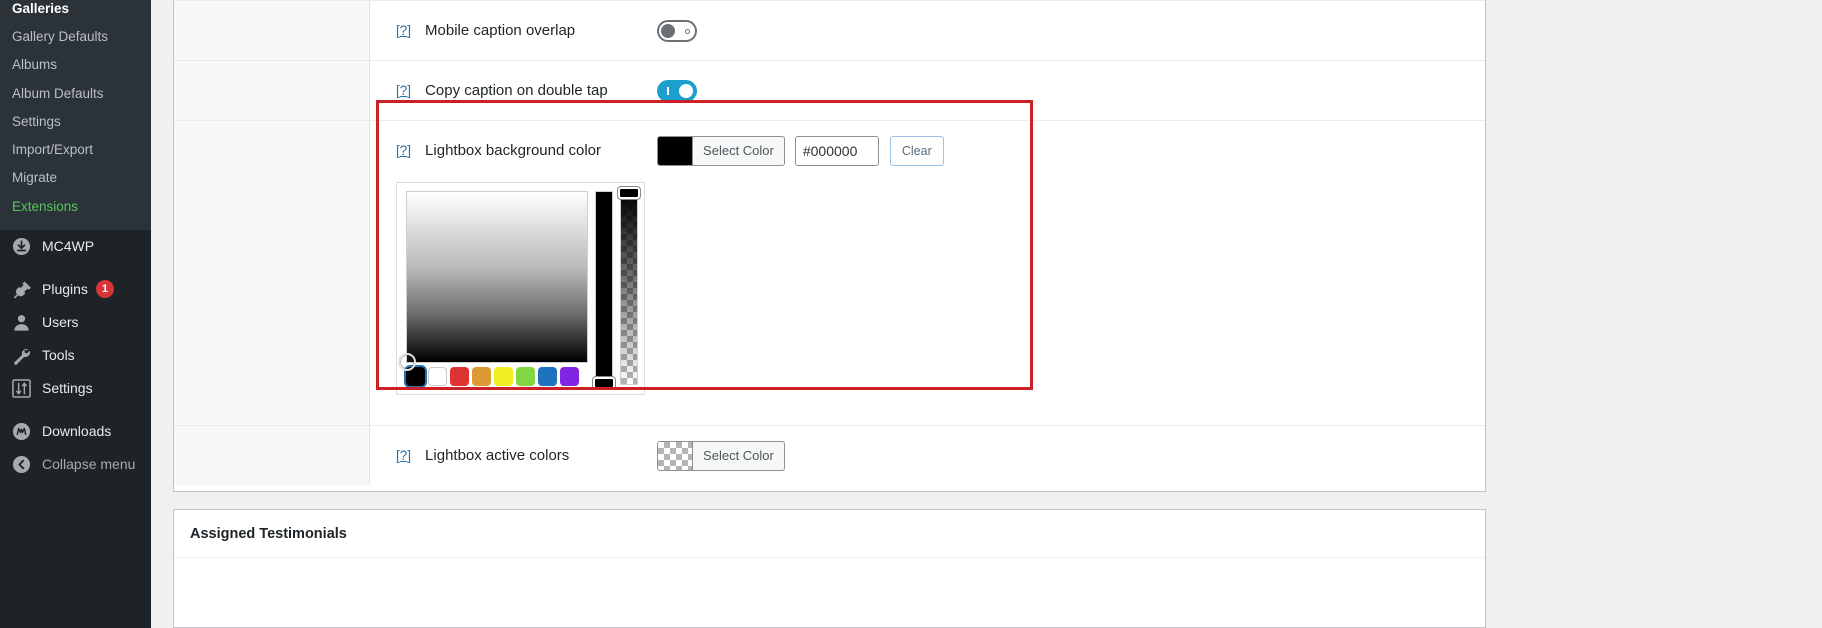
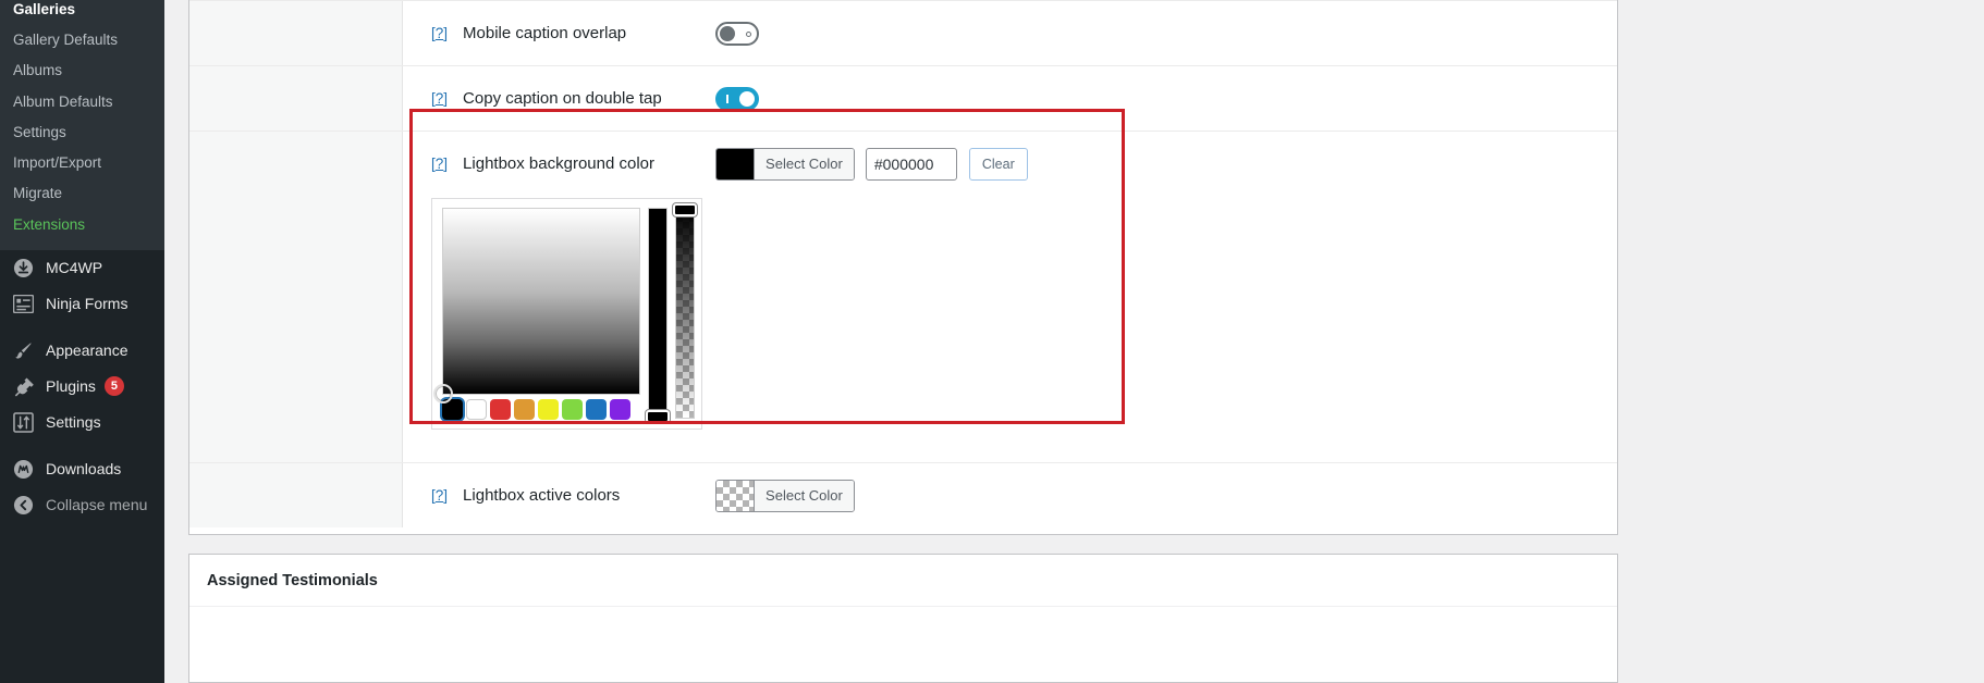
  Galleries
  Gallery Defaults
  Albums
  Album Defaults
  Settings
  Import/Export
  Migrate
  Extensions
  MC4WP
+ Ninja Forms
+ Appearance
  Plugins
- 1
+ 5
- Users
- Tools
  Settings
  Downloads
  Collapse menu
  [?]
  Mobile caption overlap
  [?]
  Copy caption on double tap
  [?]
  Lightbox background color
  Select Color
  #000000
  Clear
  [?]
  Lightbox active colors
  Select Color
  Assigned Testimonials
